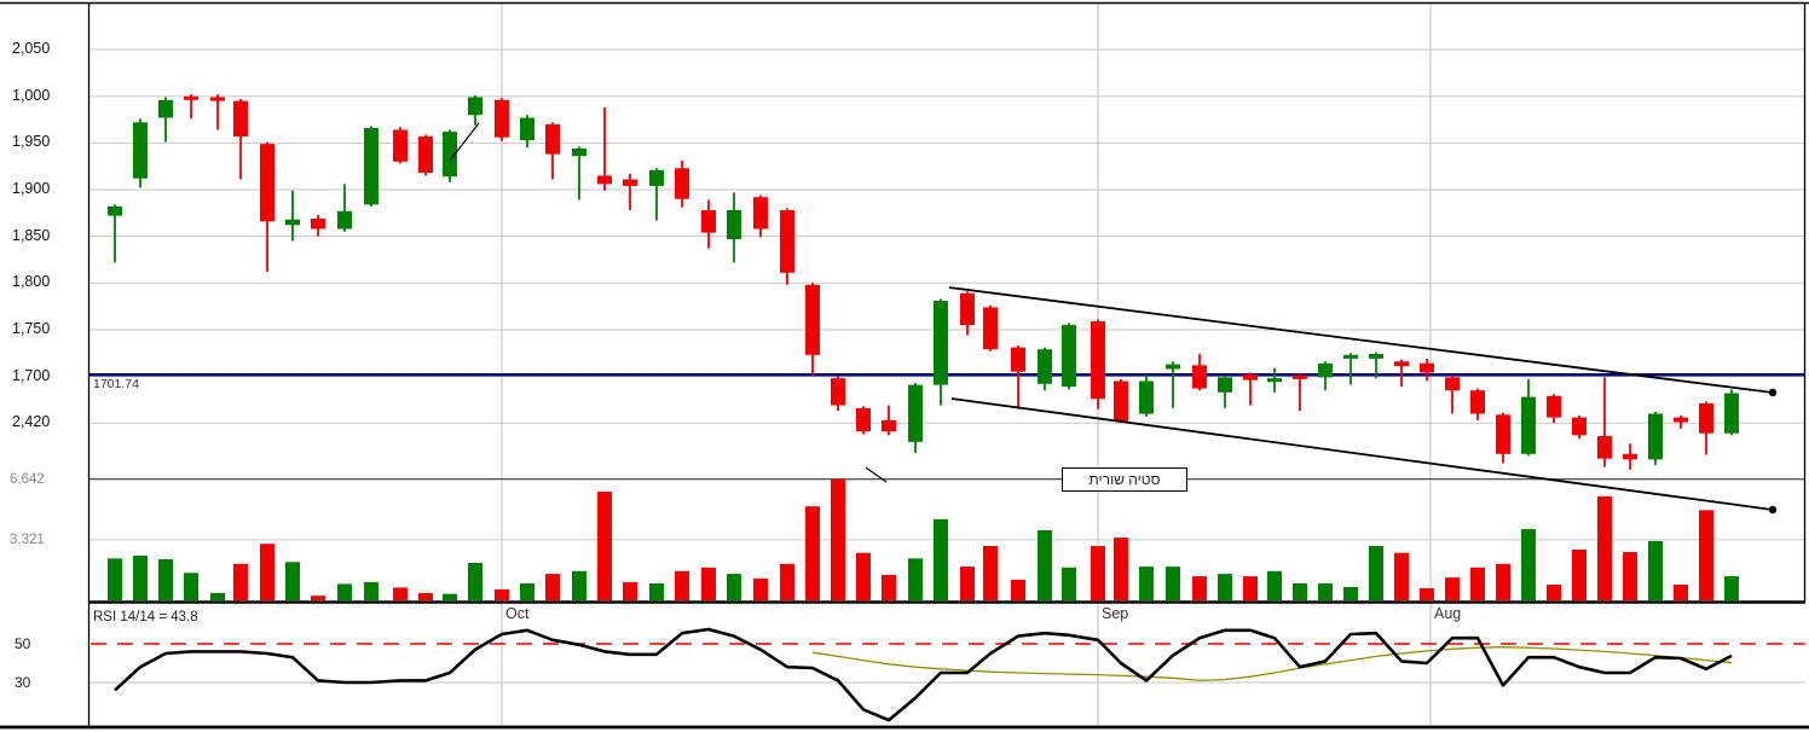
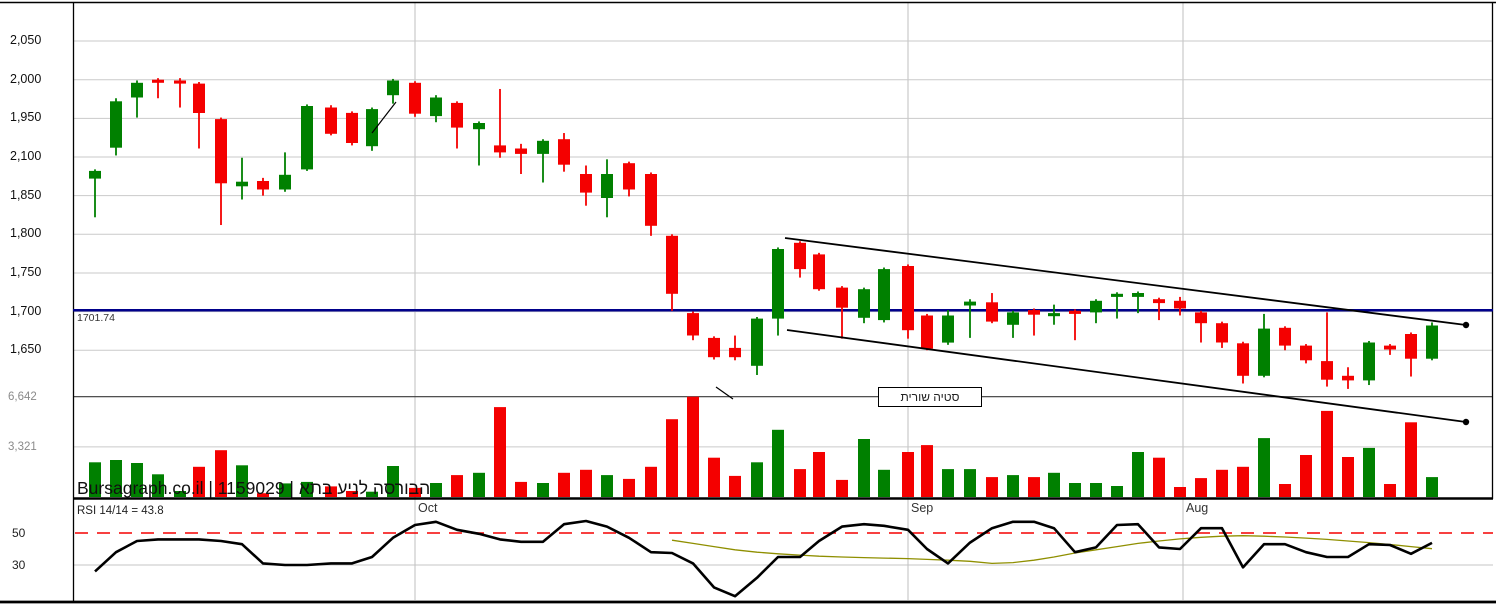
  2,050
- 1,000
+ 2,000
  1,950
- 1,900
+ 2,100
  1,850
  1,800
  1,750
  1,700
- 2,420
+ 1,650
  6,642
  3,321
  50
  30
  Oct
  Sep
  Aug
  1701.74
  סטיה שורית
+ Bursagraph.co.il | 1159029 | הבורסה לניע בתא
  RSI 14/14 = 43.8
